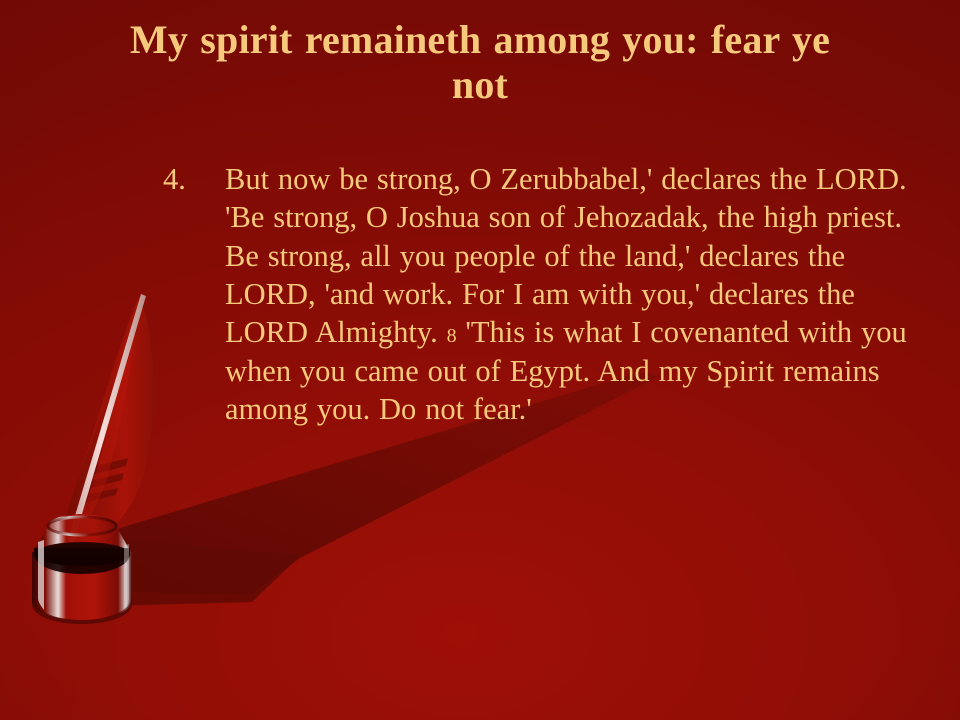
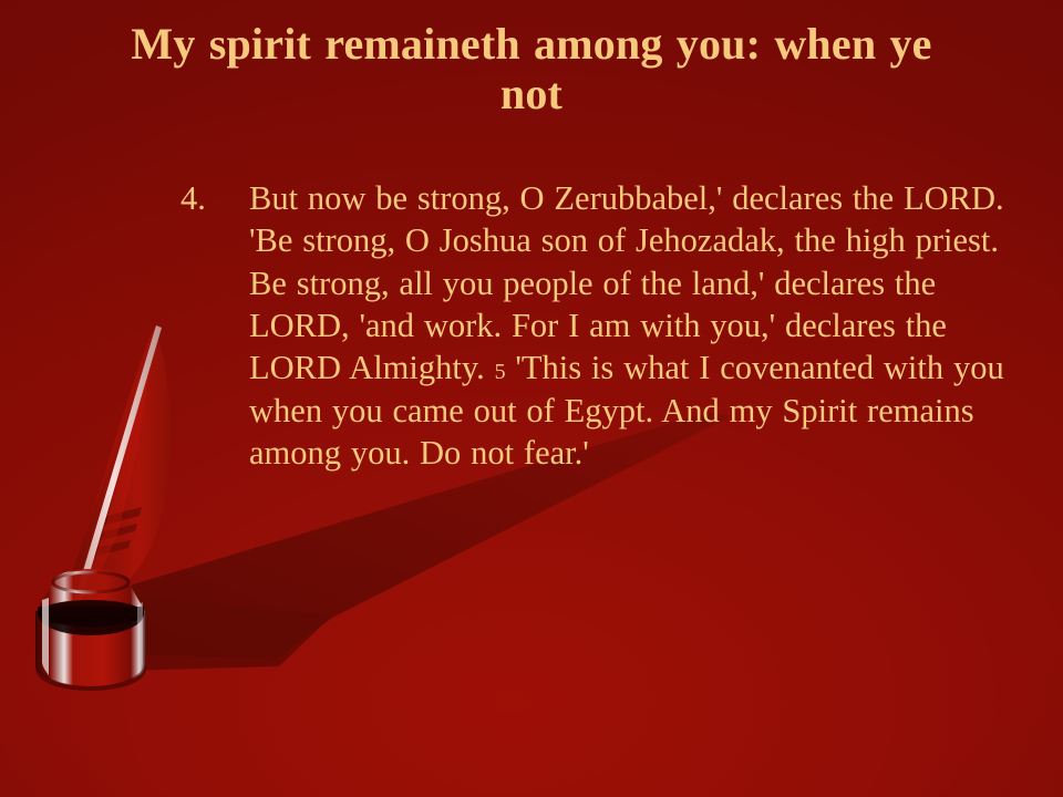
- My spirit remaineth among you: fear ye not
+ My spirit remaineth among you: when ye not
  4.
- But now be strong, O Zerubbabel,' declares the LORD. 'Be strong, O Joshua son of Jehozadak, the high priest. Be strong, all you people of the land,' declares the LORD, 'and work. For I am with you,' declares the LORD Almighty. 8 'This is what I covenanted with you when you came out of Egypt. And my Spirit remains among you. Do not fear.'
+ But now be strong, O Zerubbabel,' declares the LORD. 'Be strong, O Joshua son of Jehozadak, the high priest. Be strong, all you people of the land,' declares the LORD, 'and work. For I am with you,' declares the LORD Almighty. 5 'This is what I covenanted with you when you came out of Egypt. And my Spirit remains among you. Do not fear.'
